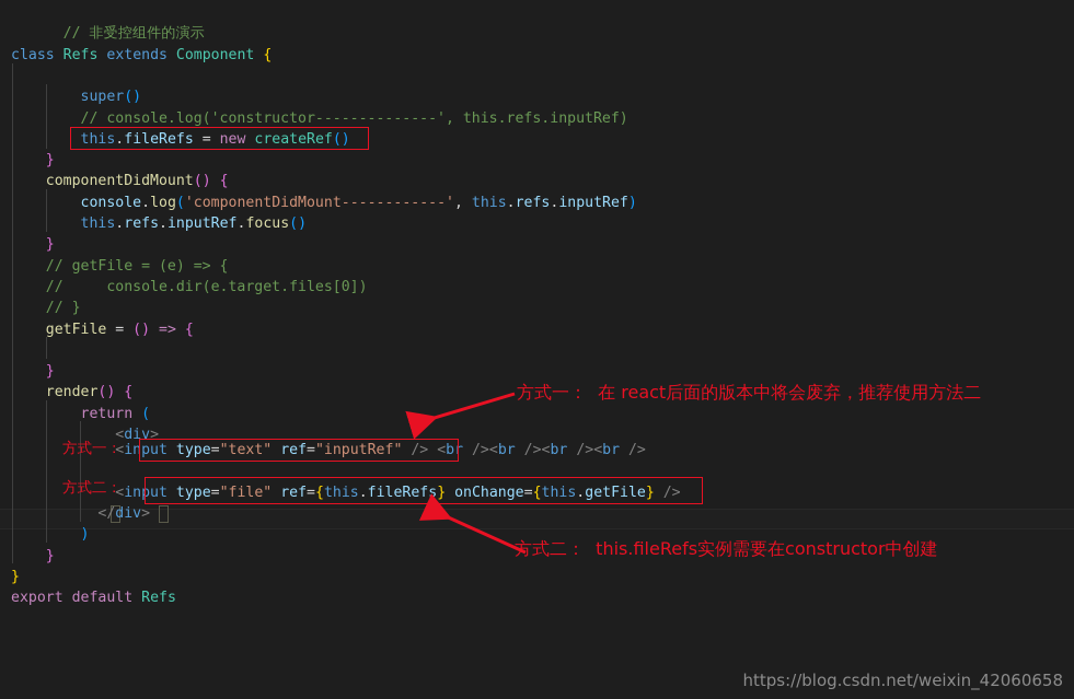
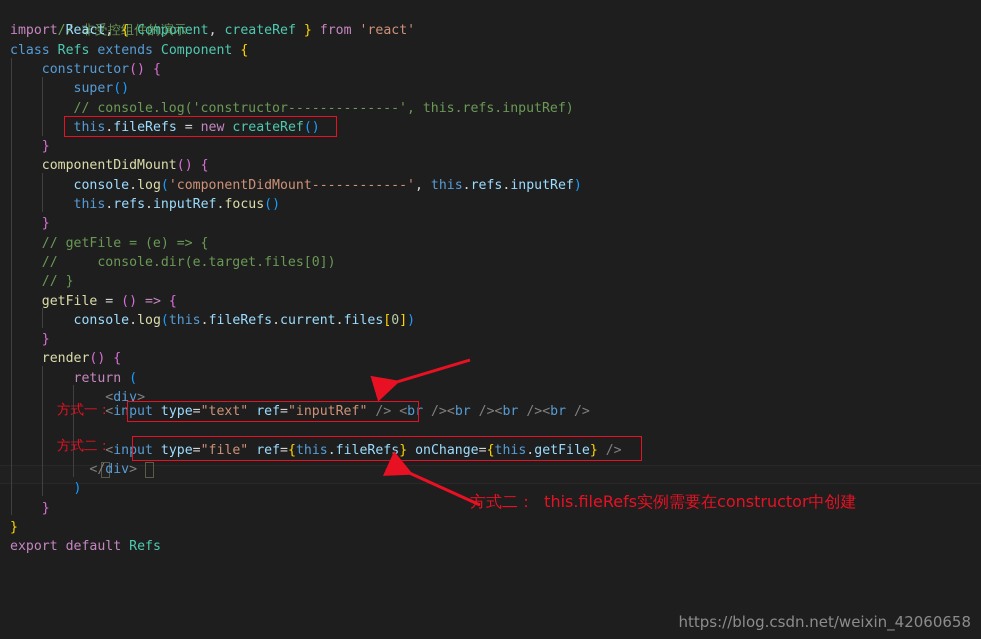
  // 非受控组件的演示
+ import React, { Component, createRef } from 'react'
  class Refs extends Component {
+ constructor() {
  super()
  // console.log('constructor--------------', this.refs.inputRef)
  this.fileRefs = new createRef()
  }
  componentDidMount() {
  console.log('componentDidMount------------', this.refs.inputRef)
  this.refs.inputRef.focus()
  }
  // getFile = (e) => {
  // console.dir(e.target.files[0])
  // }
  getFile = () => {
+ console.log(this.fileRefs.current.files[0])
  }
  render() {
  return (
  <div>
  <input type="text" ref="inputRef" /> <br /><br /><br /><br />
  <input type="file" ref={this.fileRefs} onChange={this.getFile} />
  </div>
  )
  }
  }
  export default Refs
  方式一：
  方式二：
- 方式一： 在 react后面的版本中将会废弃，推荐使用方法二
  方式二： this.fileRefs实例需要在constructor中创建
  https://blog.csdn.net/weixin_42060658
